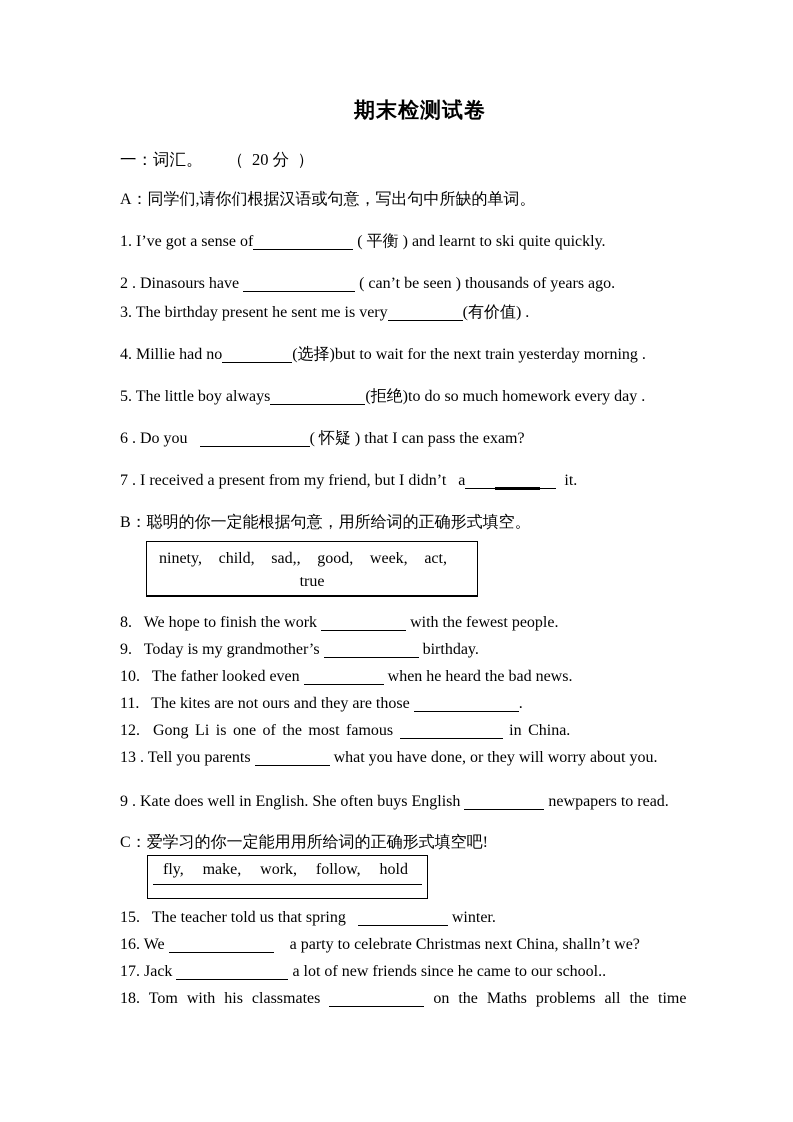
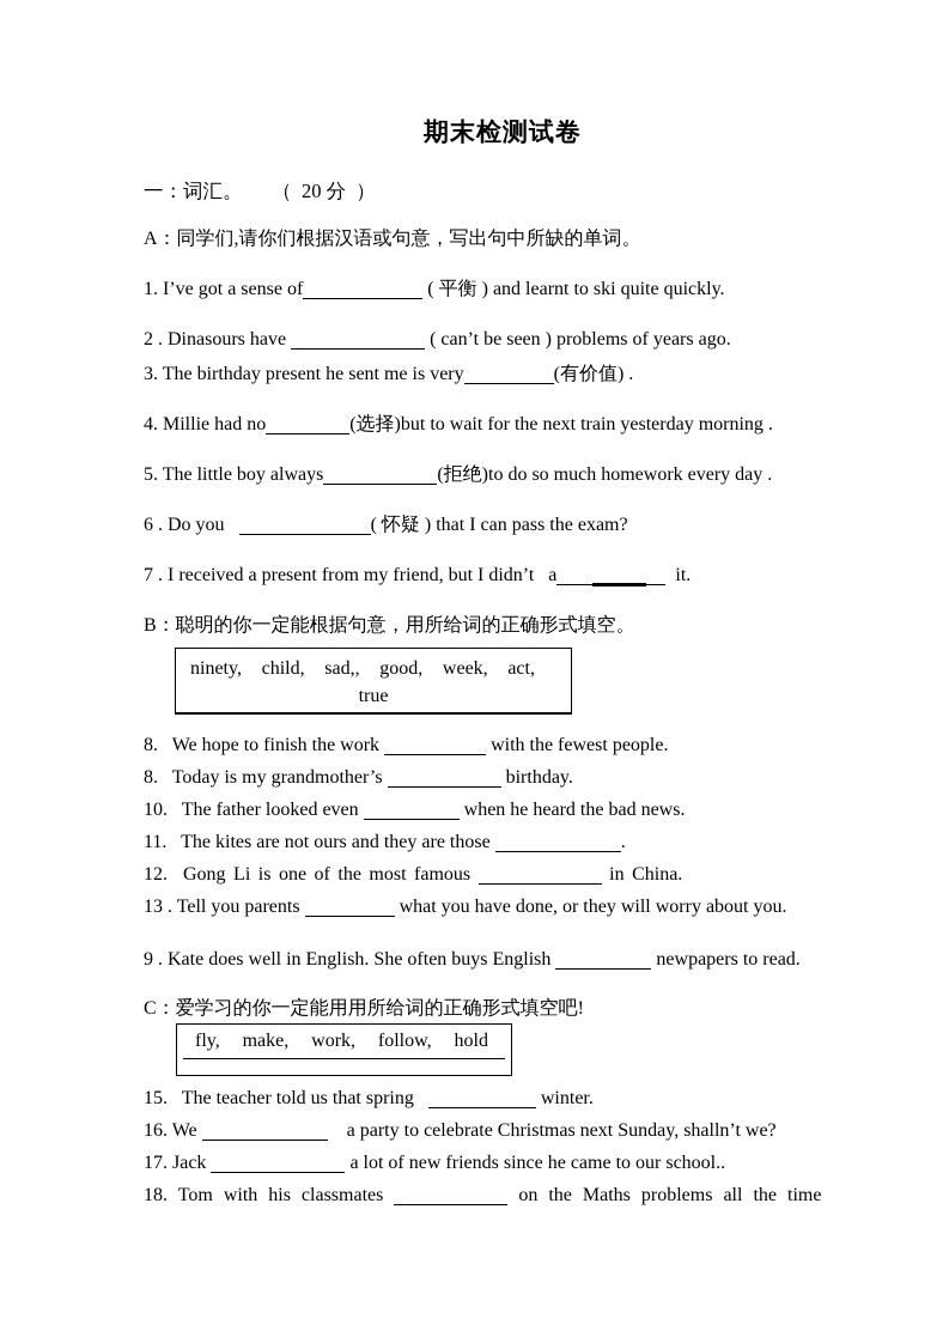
  期末检测试卷
  一：词汇。 （ 20 分 ）
  A：同学们,请你们根据汉语或句意，写出句中所缺的单词。
  1. I’ve got a sense of ( 平衡 ) and learnt to ski quite quickly.
- 2 . Dinasours have ( can’t be seen ) thousands of years ago.
+ 2 . Dinasours have ( can’t be seen ) problems of years ago.
  3. The birthday present he sent me is very (有价值) .
  4. Millie had no (选择)but to wait for the next train yesterday morning .
  5. The little boy always (拒绝)to do so much homework every day .
  6 . Do you ( 怀疑 ) that I can pass the exam?
  7 . I received a present from my friend, but I didn’t a it.
  B：聪明的你一定能根据句意，用所给词的正确形式填空。
  ninety,
  child,
  sad,,
  good,
  week,
  act,
  true
  8. We hope to finish the work with the fewest people.
- 9. Today is my grandmother’s birthday.
+ 8. Today is my grandmother’s birthday.
  10. The father looked even when he heard the bad news.
  11. The kites are not ours and they are those .
  12. Gong Li is one of the most famous in China.
  13 . Tell you parents what you have done, or they will worry about you.
  9 . Kate does well in English. She often buys English newpapers to read.
  C：爱学习的你一定能用用所给词的正确形式填空吧!
  fly,
  make,
  work,
  follow,
  hold
  15. The teacher told us that spring winter.
- 16. We a party to celebrate Christmas next China, shalln’t we?
+ 16. We a party to celebrate Christmas next Sunday, shalln’t we?
  17. Jack a lot of new friends since he came to our school..
  18. Tom with his classmates on the Maths problems all the time
